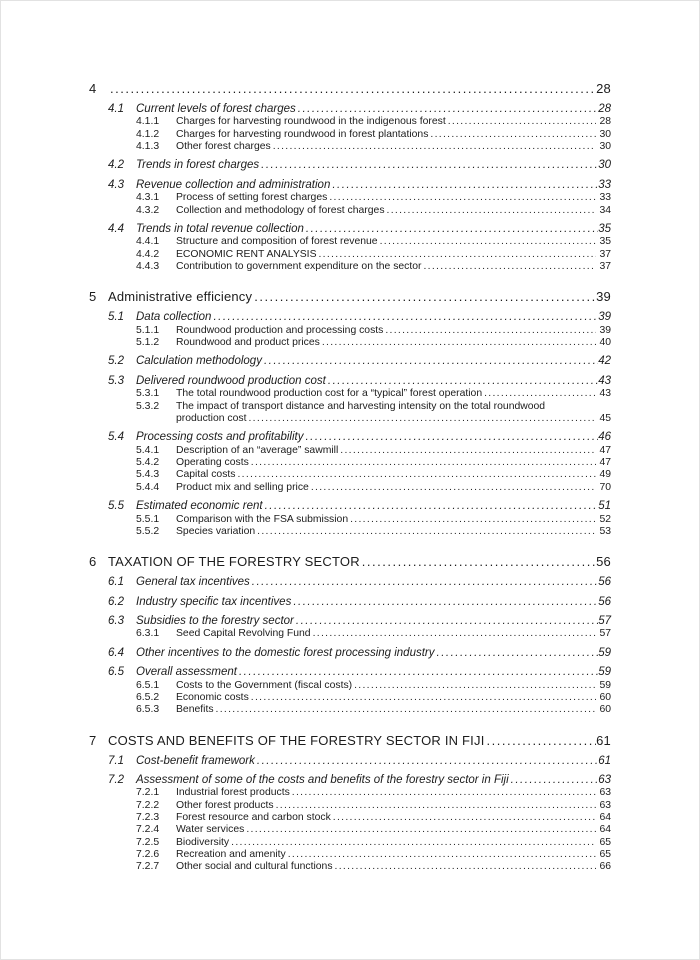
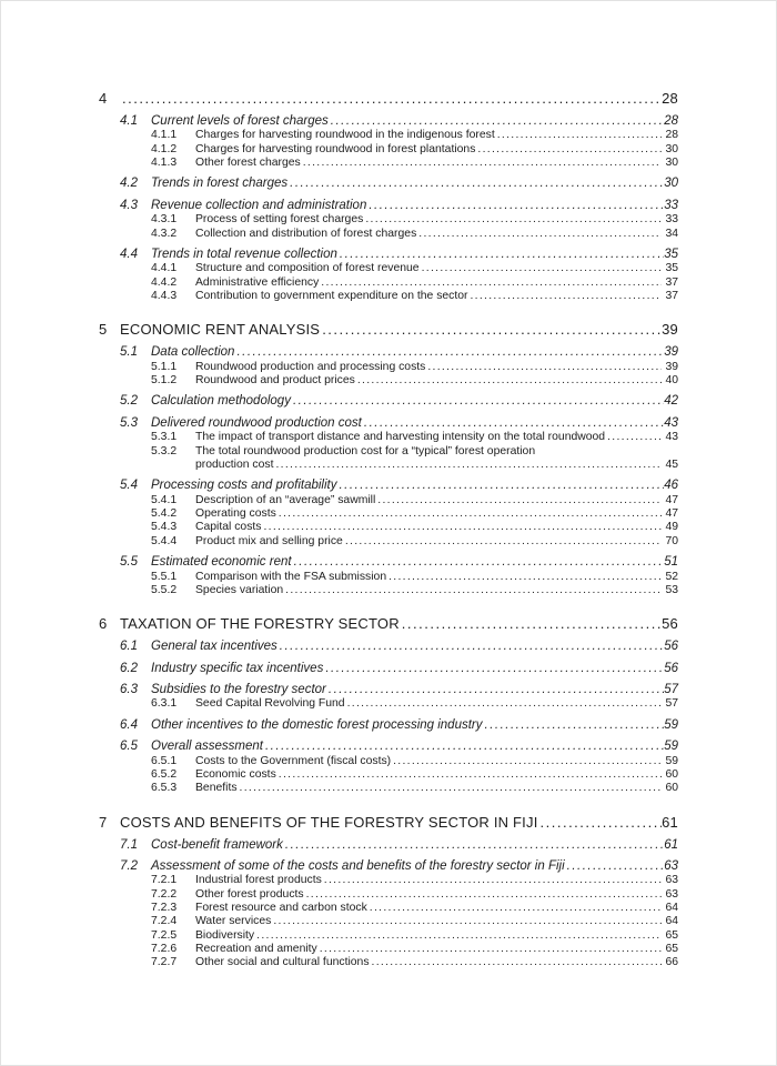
  4
  28
  4.1
  Current levels of forest charges
  28
  4.1.1
  Charges for harvesting roundwood in the indigenous forest
  28
  4.1.2
  Charges for harvesting roundwood in forest plantations
  30
  4.1.3
  Other forest charges
  30
  4.2
  Trends in forest charges
  30
  4.3
  Revenue collection and administration
  33
  4.3.1
  Process of setting forest charges
  33
  4.3.2
- Collection and methodology of forest charges
+ Collection and distribution of forest charges
  34
  4.4
  Trends in total revenue collection
  35
  4.4.1
  Structure and composition of forest revenue
  35
  4.4.2
- ECONOMIC RENT ANALYSIS
+ Administrative efficiency
  37
  4.4.3
  Contribution to government expenditure on the sector
  37
  5
- Administrative efficiency
+ ECONOMIC RENT ANALYSIS
  39
  5.1
  Data collection
  39
  5.1.1
  Roundwood production and processing costs
  39
  5.1.2
  Roundwood and product prices
  40
  5.2
  Calculation methodology
  42
  5.3
  Delivered roundwood production cost
  43
  5.3.1
- The total roundwood production cost for a “typical” forest operation
+ The impact of transport distance and harvesting intensity on the total roundwood
  43
  5.3.2
- The impact of transport distance and harvesting intensity on the total roundwood
+ The total roundwood production cost for a “typical” forest operation
  production cost
  45
  5.4
  Processing costs and profitability
  46
  5.4.1
  Description of an “average” sawmill
  47
  5.4.2
  Operating costs
  47
  5.4.3
  Capital costs
  49
  5.4.4
  Product mix and selling price
  70
  5.5
  Estimated economic rent
  51
  5.5.1
  Comparison with the FSA submission
  52
  5.5.2
  Species variation
  53
  6
  TAXATION OF THE FORESTRY SECTOR
  56
  6.1
  General tax incentives
  56
  6.2
  Industry specific tax incentives
  56
  6.3
  Subsidies to the forestry sector
  57
  6.3.1
  Seed Capital Revolving Fund
  57
  6.4
  Other incentives to the domestic forest processing industry
  59
  6.5
  Overall assessment
  59
  6.5.1
  Costs to the Government (fiscal costs)
  59
  6.5.2
  Economic costs
  60
  6.5.3
  Benefits
  60
  7
  COSTS AND BENEFITS OF THE FORESTRY SECTOR IN FIJI
  61
  7.1
  Cost-benefit framework
  61
  7.2
  Assessment of some of the costs and benefits of the forestry sector in Fiji
  63
  7.2.1
  Industrial forest products
  63
  7.2.2
  Other forest products
  63
  7.2.3
  Forest resource and carbon stock
  64
  7.2.4
  Water services
  64
  7.2.5
  Biodiversity
  65
  7.2.6
  Recreation and amenity
  65
  7.2.7
  Other social and cultural functions
  66
